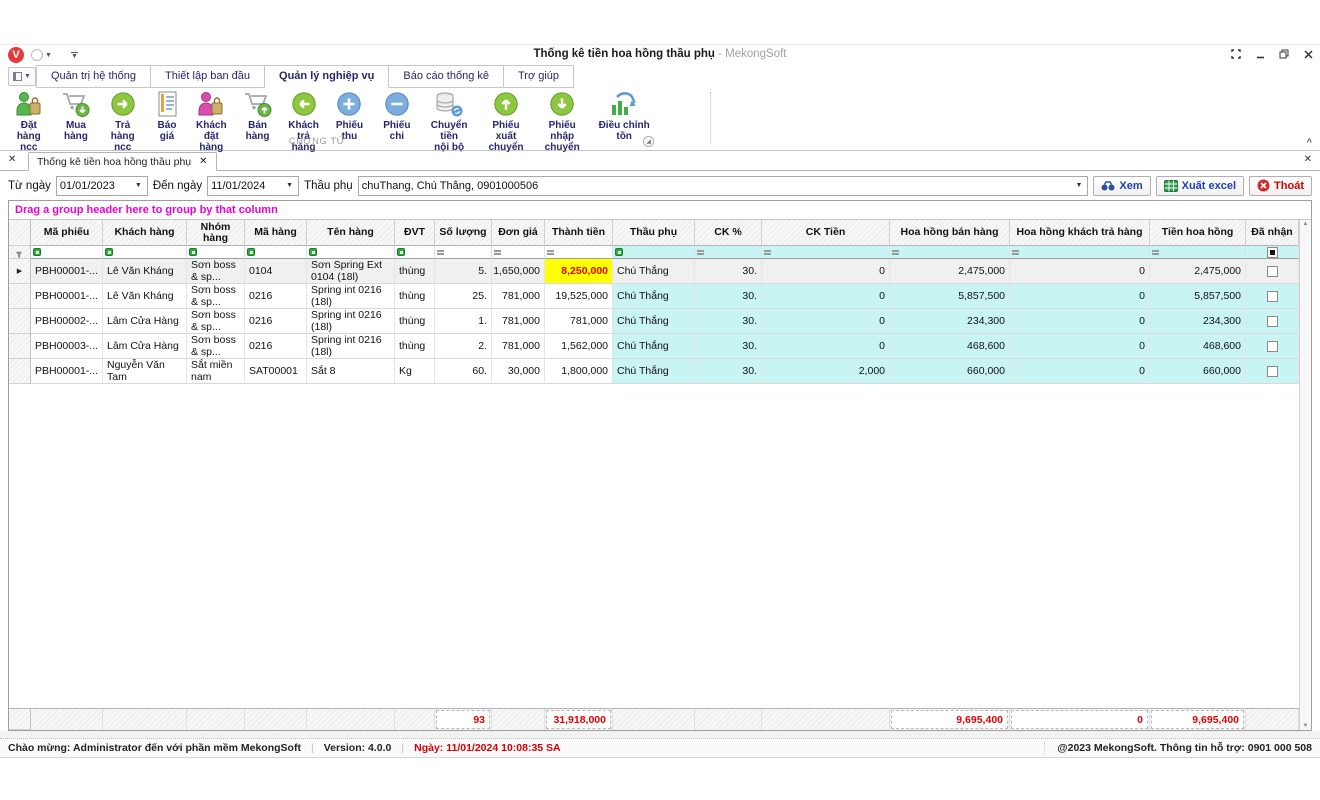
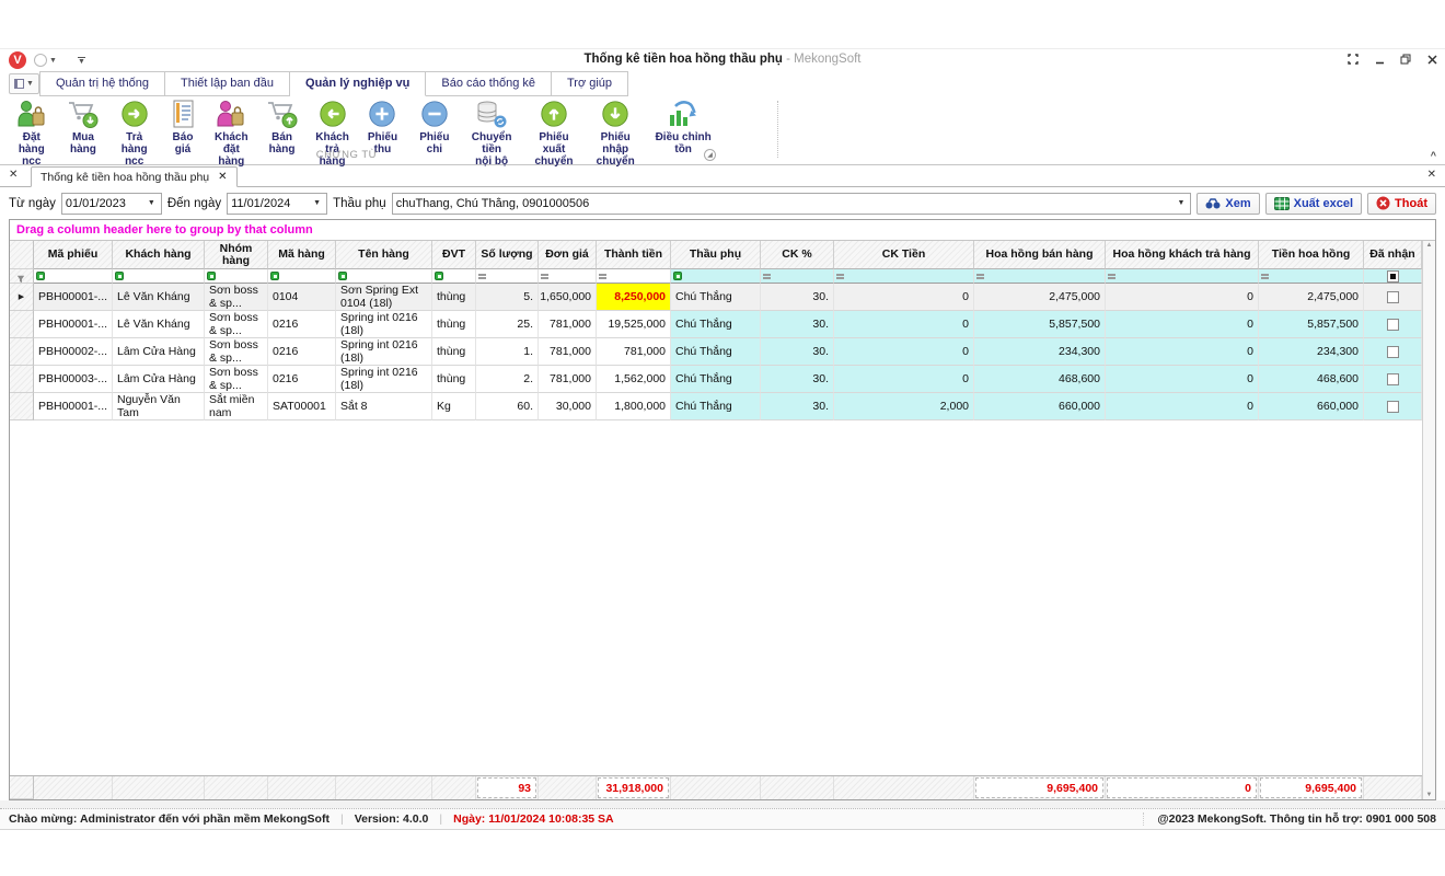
  V
  Thống kê tiền hoa hồng thầu phụ - MekongSoft
  Quản trị hệ thống
  Thiết lập ban đầu
  Quản lý nghiệp vụ
  Báo cáo thống kê
  Trợ giúp
  Đặt hàng
  ncc
  Mua hàng
  Trả hàng
  ncc
  Báo giá
  Khách
  đặt hàng
  Bán hàng
  Khách
  trả hàng
  Phiếu thu
  Phiếu chi
  Chuyển tiền
  nội bộ
  Phiếu xuất
  Phiếu nhập
  Điều chỉnh tồn
  CHỨNG TỪ
  ^
  ✕
  Thống kê tiền hoa hồng thầu phụ
  ✕
  ✕
  Từ ngày
  01/01/2023
  Đến ngày
  11/01/2024
  Thầu phụ
  chuThang, Chú Thắng, 0901000506
  Xem
  Xuất excel
  Thoát
- Drag a group header here to group by that column
+ Drag a column header here to group by that column
  Mã phiếu
  Khách hàng
  Nhóm hàng
  Mã hàng
  Tên hàng
  ĐVT
  Số lượng
  Đơn giá
  Thành tiền
  Thầu phụ
  CK %
  CK Tiền
  Hoa hồng bán hàng
  Hoa hồng khách trả hàng
  Tiền hoa hồng
  Đã nhận
  PBH00001-...
  Lê Văn Kháng
  Sơn boss & sp...
  0104
  Sơn Spring Ext 0104 (18l)
  thùng
  5.
  1,650,000
  8,250,000
  Chú Thắng
  30.
  0
  2,475,000
  0
  2,475,000
  PBH00001-...
  Lê Văn Kháng
  Sơn boss & sp...
  0216
  Spring int 0216 (18l)
  thùng
  25.
  781,000
  19,525,000
  Chú Thắng
  30.
  0
  5,857,500
  0
  5,857,500
  PBH00002-...
  Lâm Cửa Hàng
  Sơn boss & sp...
  0216
  Spring int 0216 (18l)
  thùng
  1.
  781,000
  781,000
  Chú Thắng
  30.
  0
  234,300
  0
  234,300
  PBH00003-...
  Lâm Cửa Hàng
  Sơn boss & sp...
  0216
  Spring int 0216 (18l)
  thùng
  2.
  781,000
  1,562,000
  Chú Thắng
  30.
  0
  468,600
  0
  468,600
  PBH00001-...
  Nguyễn Văn Tam
  Sắt miền nam
  SAT00001
  Sắt 8
  Kg
  60.
  30,000
  1,800,000
  Chú Thắng
  30.
  2,000
  660,000
  0
  660,000
  93
  31,918,000
  9,695,400
  0
  9,695,400
  Chào mừng: Administrator đến với phần mềm MekongSoft
  |
  Version: 4.0.0
  |
  Ngày: 11/01/2024 10:08:35 SA
  @2023 MekongSoft. Thông tin hỗ trợ: 0901 000 508
